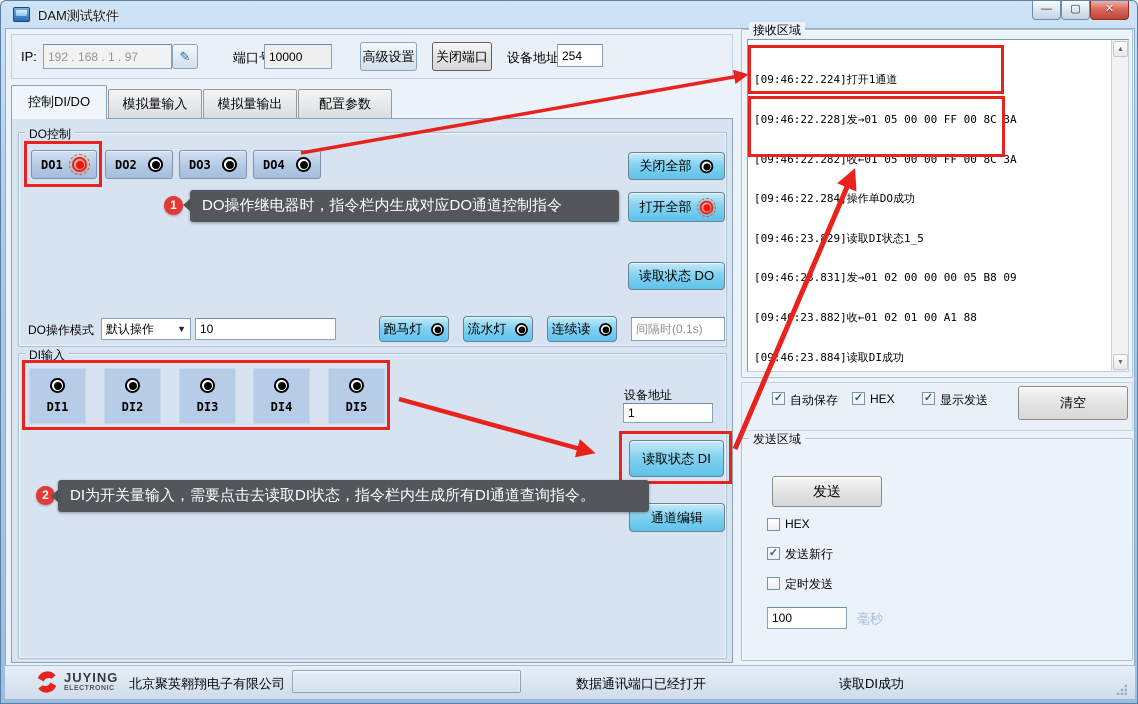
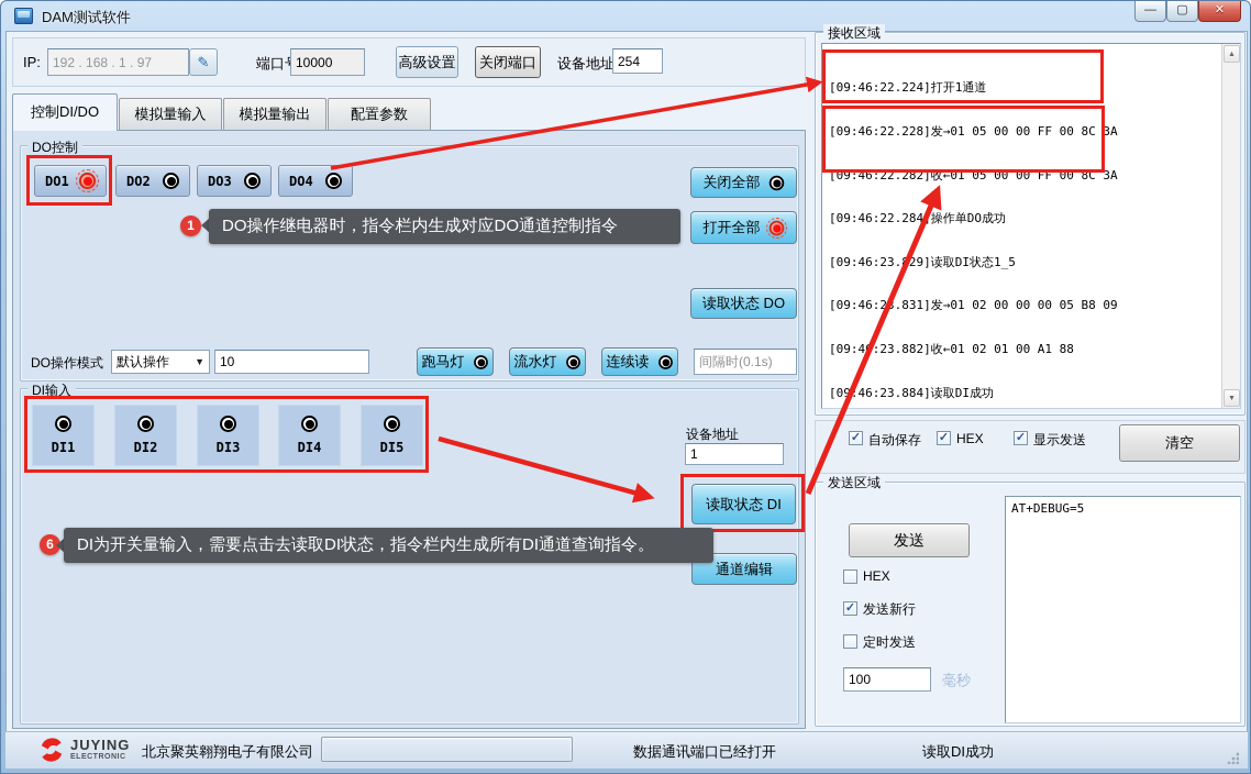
  DAM测试软件
  —
  ▢
  ✕
  IP:
  192 . 168 . 1 . 97
  ✎
  10000
  高级设置
  关闭端口
  设备地址
  254
  控制DI/DO
  模拟量输入
  模拟量输出
  配置参数
  DO控制
  DO1
  DO2
  DO3
  DO4
  关闭全部
  打开全部
  读取状态 DO
  DO操作模式
  默认操作
  ▼
  10
  跑马灯
  流水灯
  连续读
  间隔时(0.1s)
  DI输入
  DI1
  DI2
  DI3
  DI4
  DI5
  设备地址
  1
  读取状态 DI
  通道编辑
  接收区域
  [09:46:22.224]打开1通道
  [09:46:22.228]发→01 05 00 00 FF 00 8C 3A
  [09:46:22.282]收←01 05 00 00 FF 00 8C 3A
  [09:46:22.284操作单DO成功
  [09:46:23.29]读取DI状态1_5
  [09:46:2.831]发→01 02 00 00 00 05 B8 09
  [09:4:23.882]收←01 02 01 00 A1 88
  [09:46:23.884]读取DI成功
  ✓
  自动保存
  ✓
  HEX
  ✓
  显示发送
  清空
  发送区域
+ AT+DEBUG=5
  发送
  HEX
  ✓
  发送新行
  定时发送
  100
  毫秒
  JUYING
  北京聚英翱翔电子有限公司
  数据通讯端口已经打开
  读取DI成功
  1
  DO操作继电器时，指令栏内生成对应DO通道控制指令
- 2
+ 6
  DI为开关量输入，需要点击去读取DI状态，指令栏内生成所有DI通道查询指令。
